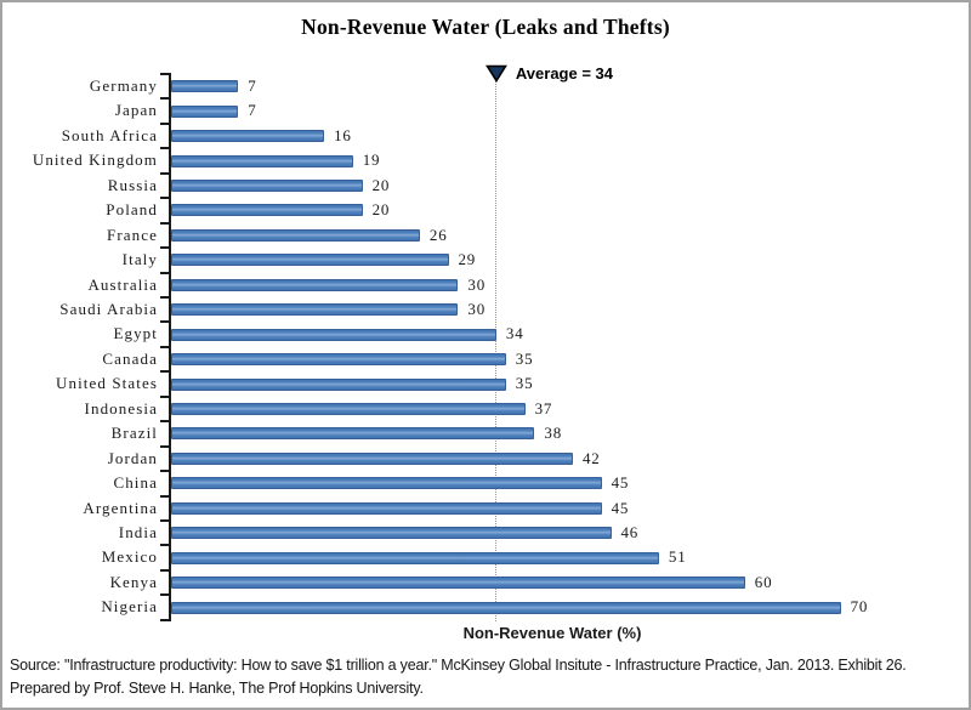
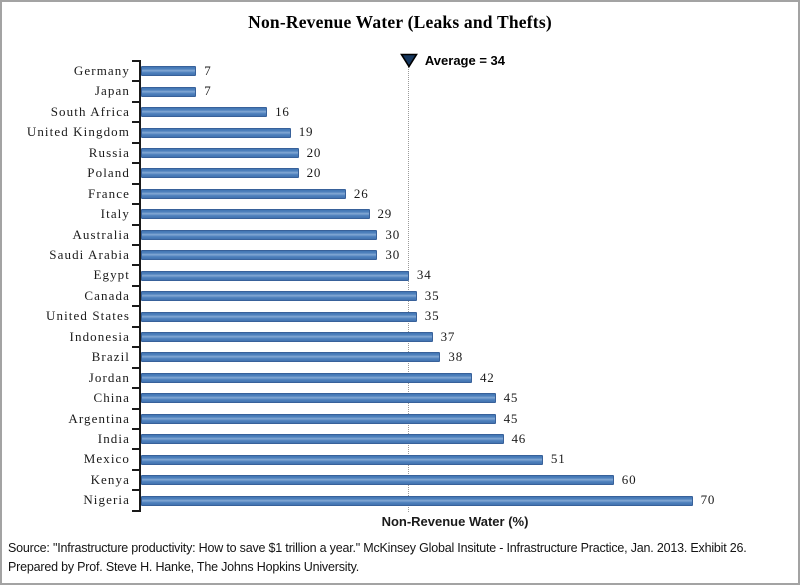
  Non-Revenue Water (Leaks and Thefts)
  Average = 34
  Germany
  7
  Japan
  7
  South Africa
  16
  United Kingdom
  19
  Russia
  20
  Poland
  20
  France
  26
  Italy
  29
  Australia
  30
  Saudi Arabia
  30
  Egypt
  34
  Canada
  35
  United States
  35
  Indonesia
  37
  Brazil
  38
  Jordan
  42
  China
  45
  Argentina
  45
  India
  46
  Mexico
  51
  Kenya
  60
  Nigeria
  70
  Non-Revenue Water (%)
  Source: "Infrastructure productivity: How to save $1 trillion a year." McKinsey Global Insitute - Infrastructure Practice, Jan. 2013. Exhibit 26.
- Prepared by Prof. Steve H. Hanke, The Prof Hopkins University.
+ Prepared by Prof. Steve H. Hanke, The Johns Hopkins University.
